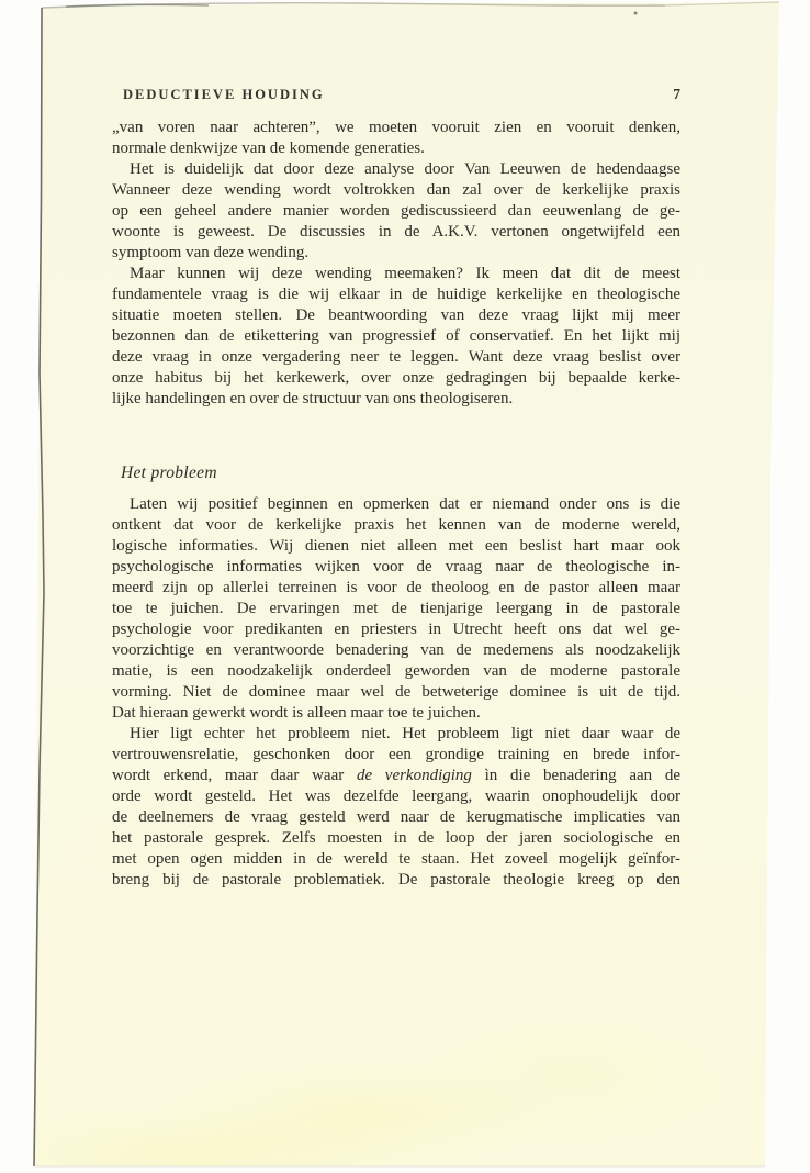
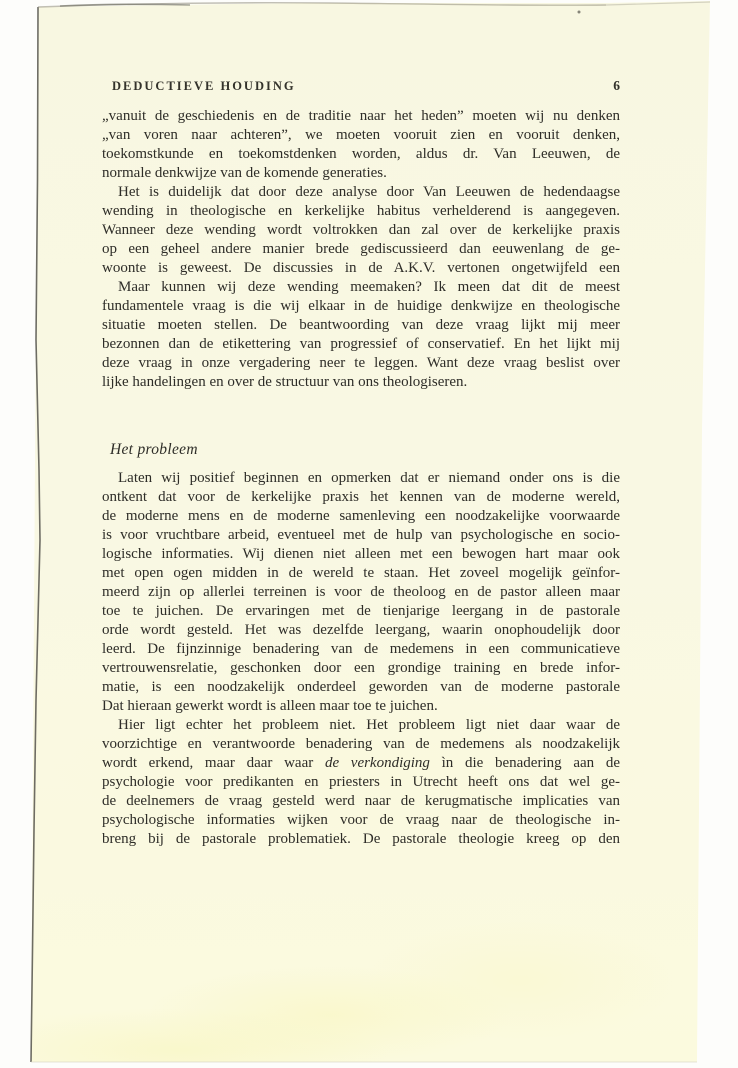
  DEDUCTIEVE HOUDING
- 7
+ 6
+ „vanuit de geschiedenis en de traditie naar het heden” moeten wij nu denken
  „van voren naar achteren”, we moeten vooruit zien en vooruit denken,
+ toekomstkunde en toekomstdenken worden, aldus dr. Van Leeuwen, de
  normale denkwijze van de komende generaties.
  Het is duidelijk dat door deze analyse door Van Leeuwen de hedendaagse
+ wending in theologische en kerkelijke habitus verhelderend is aangegeven.
  Wanneer deze wending wordt voltrokken dan zal over de kerkelijke praxis
- op een geheel andere manier worden gediscussieerd dan eeuwenlang de ge-
+ op een geheel andere manier brede gediscussieerd dan eeuwenlang de ge-
  woonte is geweest. De discussies in de A.K.V. vertonen ongetwijfeld een
- symptoom van deze wending.
  Maar kunnen wij deze wending meemaken? Ik meen dat dit de meest
- fundamentele vraag is die wij elkaar in de huidige kerkelijke en theologische
+ fundamentele vraag is die wij elkaar in de huidige denkwijze en theologische
  situatie moeten stellen. De beantwoording van deze vraag lijkt mij meer
  bezonnen dan de etikettering van progressief of conservatief. En het lijkt mij
  deze vraag in onze vergadering neer te leggen. Want deze vraag beslist over
- onze habitus bij het kerkewerk, over onze gedragingen bij bepaalde kerke-
  lijke handelingen en over de structuur van ons theologiseren.
  Het probleem
  Laten wij positief beginnen en opmerken dat er niemand onder ons is die
  ontkent dat voor de kerkelijke praxis het kennen van de moderne wereld,
+ de moderne mens en de moderne samenleving een noodzakelijke voorwaarde
+ is voor vruchtbare arbeid, eventueel met de hulp van psychologische en socio-
- logische informaties. Wij dienen niet alleen met een beslist hart maar ook
+ logische informaties. Wij dienen niet alleen met een bewogen hart maar ook
- psychologische informaties wijken voor de vraag naar de theologische in-
+ met open ogen midden in de wereld te staan. Het zoveel mogelijk geïnfor-
  meerd zijn op allerlei terreinen is voor de theoloog en de pastor alleen maar
  toe te juichen. De ervaringen met de tienjarige leergang in de pastorale
- psychologie voor predikanten en priesters in Utrecht heeft ons dat wel ge-
+ orde wordt gesteld. Het was dezelfde leergang, waarin onophoudelijk door
+ leerd. De fijnzinnige benadering van de medemens in een communicatieve
- voorzichtige en verantwoorde benadering van de medemens als noodzakelijk
+ vertrouwensrelatie, geschonken door een grondige training en brede infor-
  matie, is een noodzakelijk onderdeel geworden van de moderne pastorale
- vorming. Niet de dominee maar wel de betweterige dominee is uit de tijd.
  Dat hieraan gewerkt wordt is alleen maar toe te juichen.
  Hier ligt echter het probleem niet. Het probleem ligt niet daar waar de
- vertrouwensrelatie, geschonken door een grondige training en brede infor-
+ voorzichtige en verantwoorde benadering van de medemens als noodzakelijk
  wordt erkend, maar daar waar de verkondiging ìn die benadering aan de
- orde wordt gesteld. Het was dezelfde leergang, waarin onophoudelijk door
+ psychologie voor predikanten en priesters in Utrecht heeft ons dat wel ge-
  de deelnemers de vraag gesteld werd naar de kerugmatische implicaties van
- het pastorale gesprek. Zelfs moesten in de loop der jaren sociologische en
- met open ogen midden in de wereld te staan. Het zoveel mogelijk geïnfor-
+ psychologische informaties wijken voor de vraag naar de theologische in-
  breng bij de pastorale problematiek. De pastorale theologie kreeg op den
